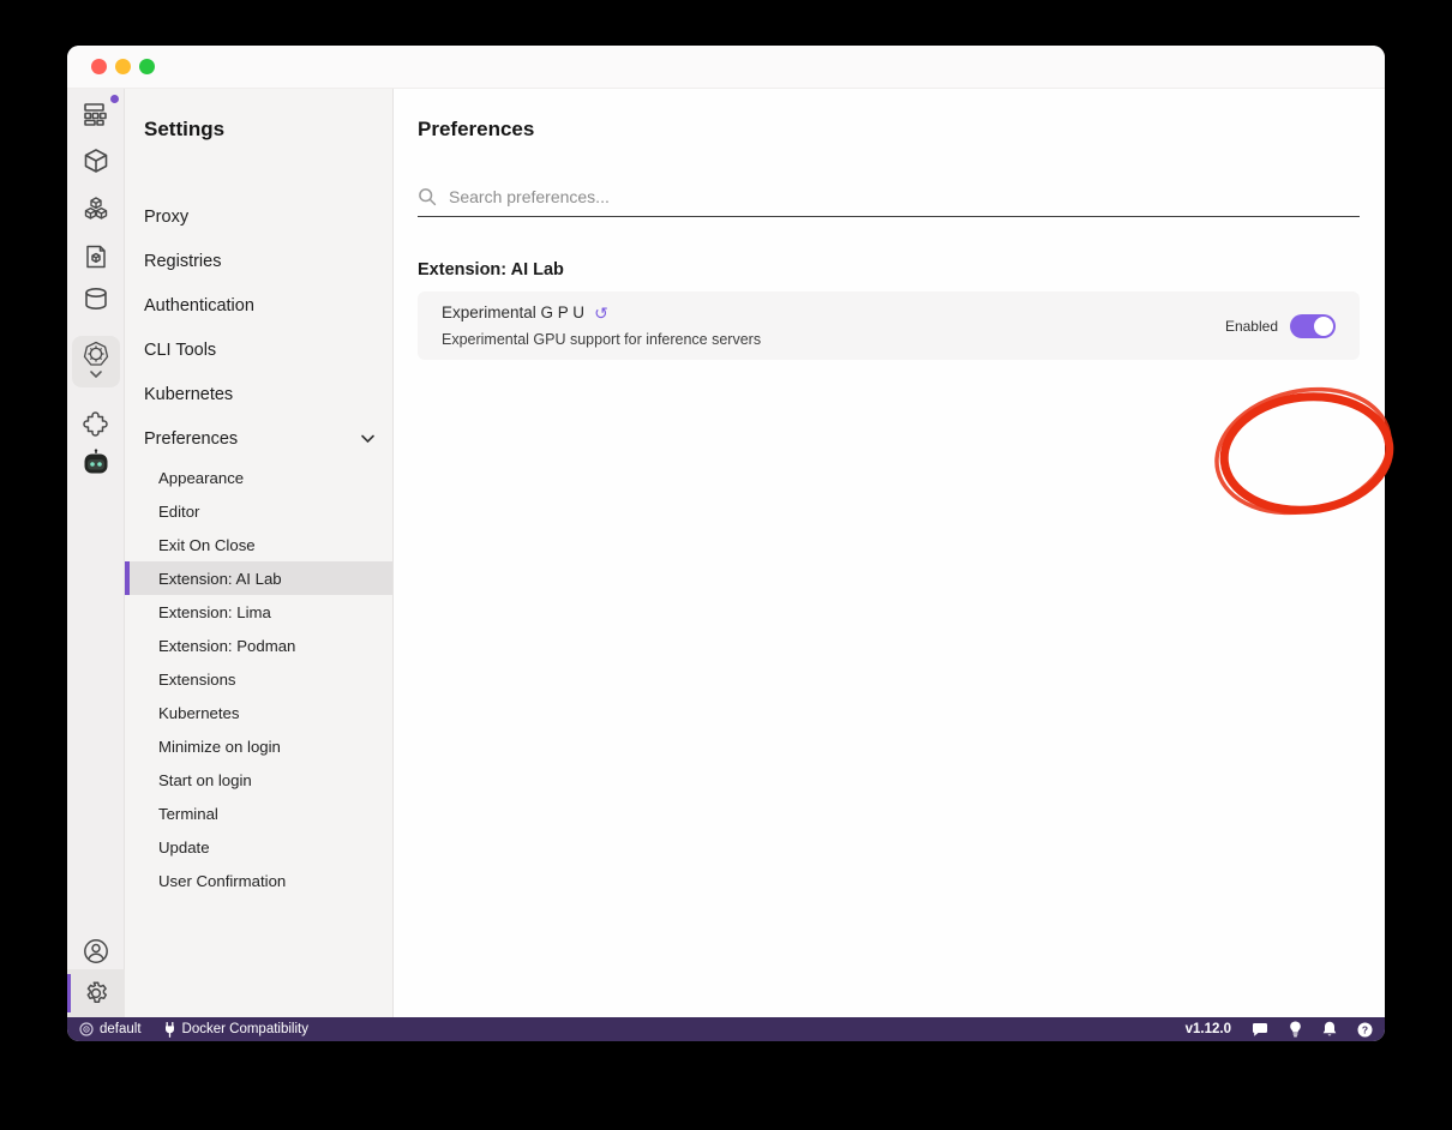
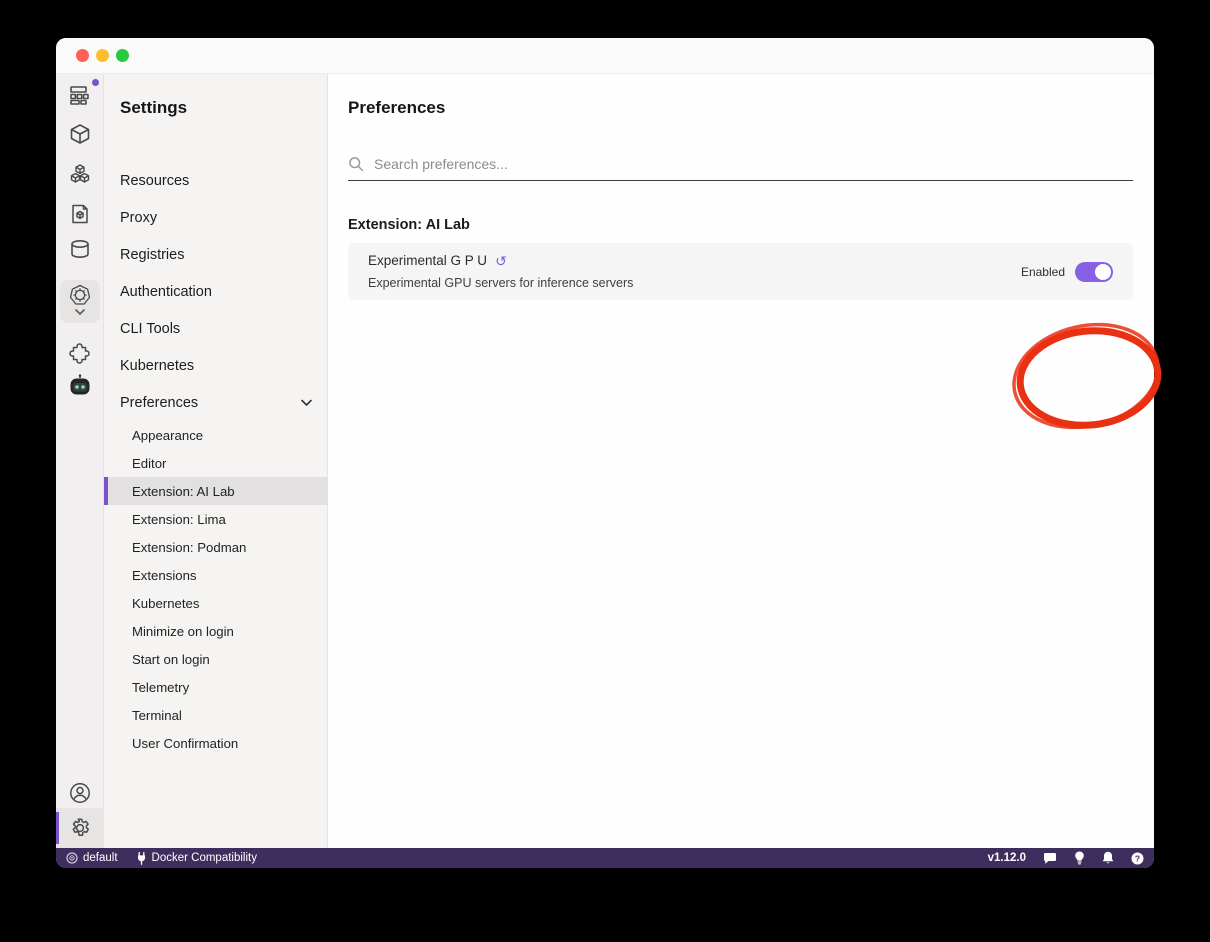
  Settings
+ Resources
  Proxy
  Registries
  Authentication
  CLI Tools
  Kubernetes
  Preferences
  Appearance
  Editor
- Exit On Close
  Extension: AI Lab
  Extension: Lima
  Extension: Podman
  Extensions
  Kubernetes
  Minimize on login
  Start on login
+ Telemetry
  Terminal
- Update
  User Confirmation
  Preferences
  Search preferences...
  Extension: AI Lab
  Experimental G P U
  ↺
- Experimental GPU support for inference servers
+ Experimental GPU servers for inference servers
  Enabled
  default
  Docker Compatibility
  v1.12.0
  ?
